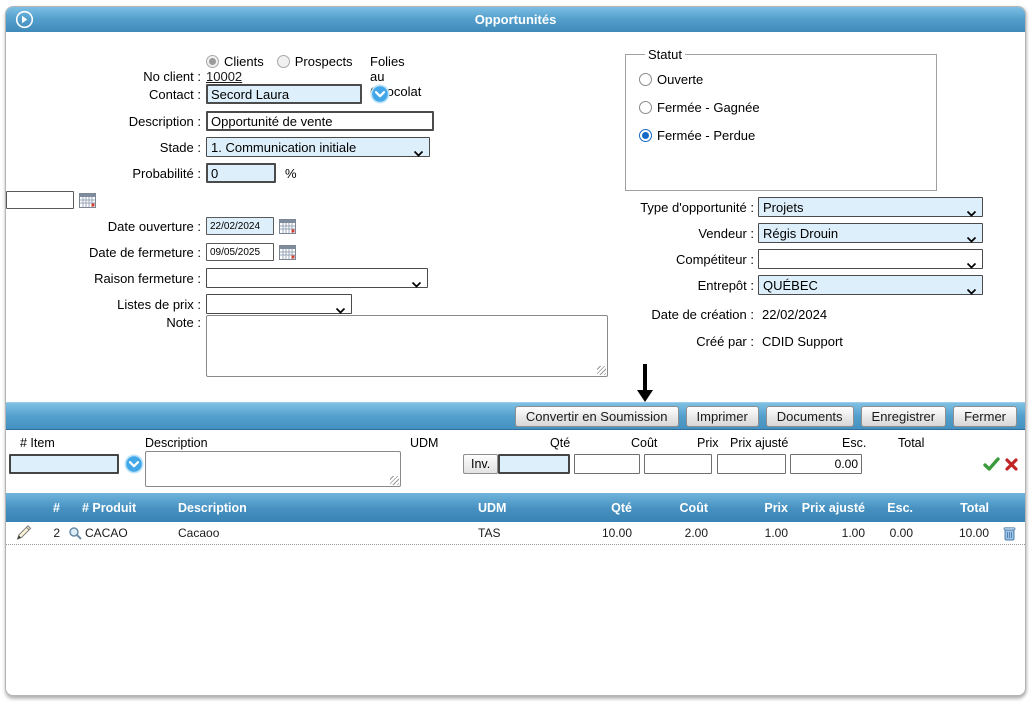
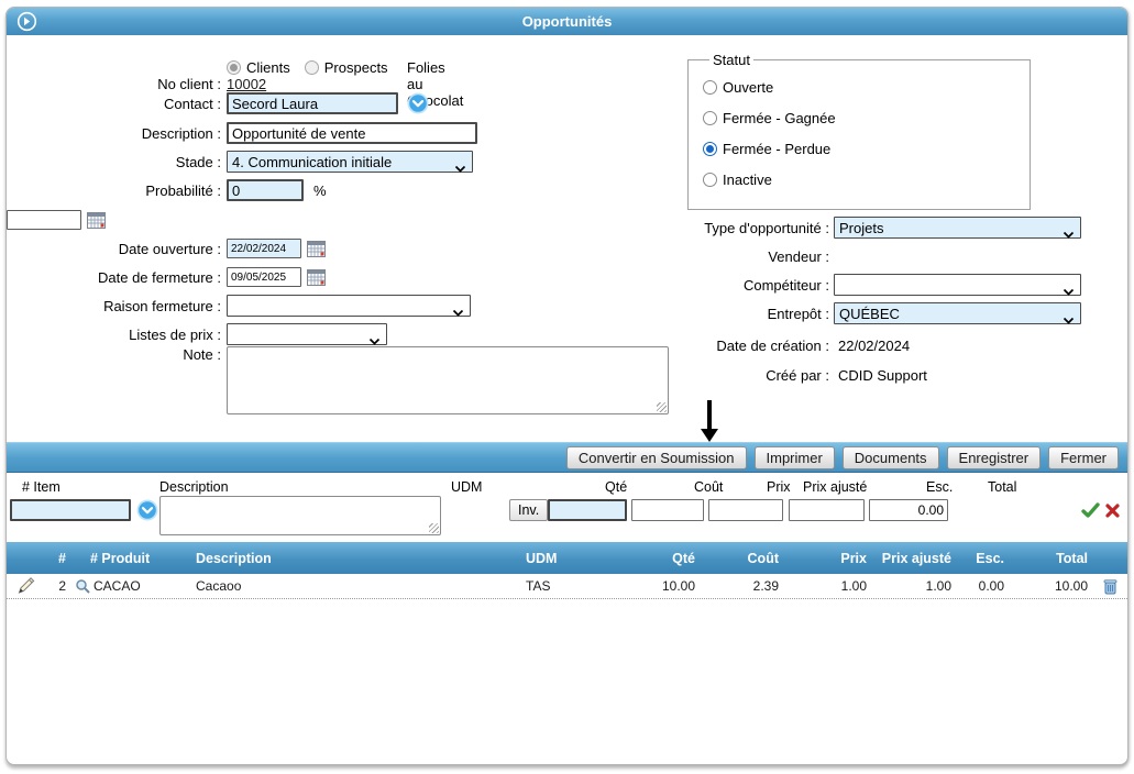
  Opportunités
  Clients
  Prospects
  No client :
  10002
  Folies au ocolat
  Contact :
  Secord Laura
  Description :
  Opportunité de vente
  Stade :
- 1. Communication initiale
+ 4. Communication initiale
  Probabilité :
  0
  %
  Date ouverture :
  22/02/2024
  Date de fermeture :
  09/05/2025
  Raison fermeture :
  Listes de prix :
  Note :
  Statut
  Ouverte
  Fermée - Gagnée
  Fermée - Perdue
+ Inactive
  Type d'opportunité :
  Projets
  Vendeur :
- Régis Drouin
  Compétiteur :
  Entrepôt :
  QUÉBEC
  Date de création :
  22/02/2024
  Créé par :
  CDID Support
  Convertir en Soumission
  Imprimer
  Documents
  Enregistrer
  Fermer
  # Item
  Description
  UDM
  Qté
  Coût
  Prix
  Prix ajusté
  Esc.
  Total
  Inv.
  0.00
  #
  # Produit
  Description
  UDM
  Qté
  Coût
  Prix
  Prix ajusté
  Esc.
  Total
  2
  CACAO
  Cacaoo
  TAS
  10.00
- 2.00
+ 2.39
  1.00
  1.00
  0.00
  10.00
